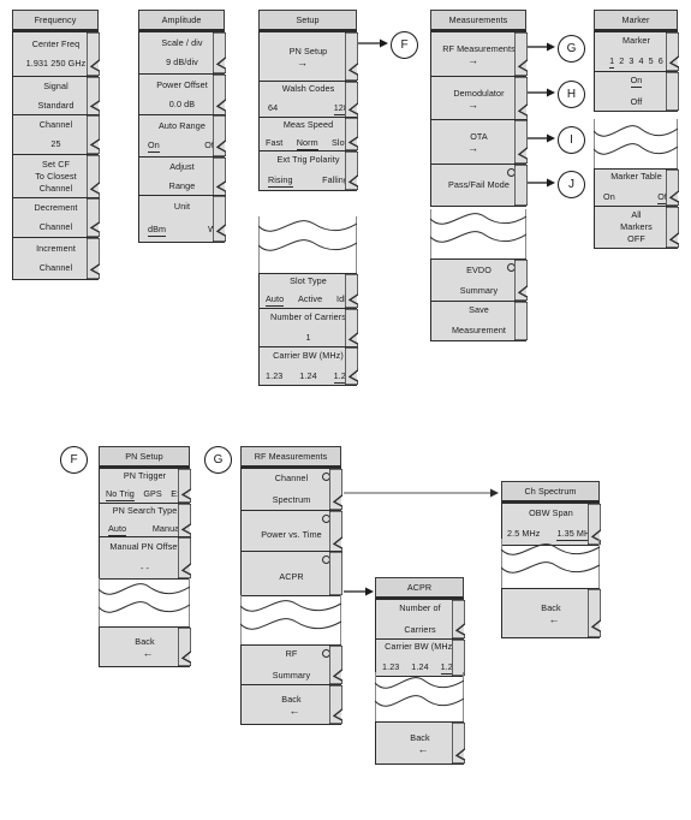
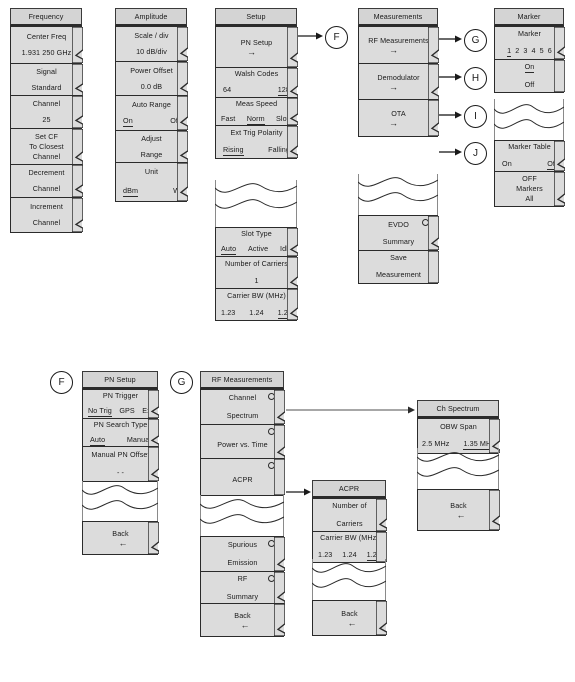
  Frequency
  Center Freq
  1.931 250 GHz
  Signal
  Standard
  Channel
  25
  Set CF
  To Closest
  Channel
  Decrement
  Channel
  Increment
  Channel
  Amplitude
  Scale / div
- 9 dB/div
+ 10 dB/div
  Power Offset
  0.0 dB
  Auto Range
  On
  Adjust
  Range
  Unit
  dBm
  Setup
  PN Setup
  →
  Walsh Codes
  64
  Meas Speed
  Fast
  Norm
  Slo
  Ext Trig Polarity
  Rising
  Fallin
  Slot Type
  Auto
  Active
  Number of Carriers
  1
  Carrier BW (MHz)
  1.23
  1.24
  1.2
  F
  Measurements
  RF Measurements
  →
  Demodulator
  →
  OTA
  →
- Pass/Fail Mode
  EVDO
  Summary
  Save
  Measurement
  G
  H
  I
  J
  Marker
  Marker
  1
  2
  3
  4
  5
  6
  On
  Off
  Marker Table
  On
- All
+ OFF
  Markers
- OFF
+ All
  F
  PN Setup
  PN Trigger
  No Trig
  GPS
  PN Search Type
  Auto
  Manua
  Manual PN Offse
  - -
  Back
  ←
  G
  RF Measurements
  Channel
  Spectrum
  Power vs. Time
  ACPR
+ Spurious
+ Emission
  RF
  Summary
  Back
  ←
  ACPR
  Number of
  Carriers
  Carrier BW (MHz
  1.23
  1.24
  1.2
  Back
  ←
  Ch Spectrum
  OBW Span
  2.5 MHz
  1.35 M
  Back
  ←
